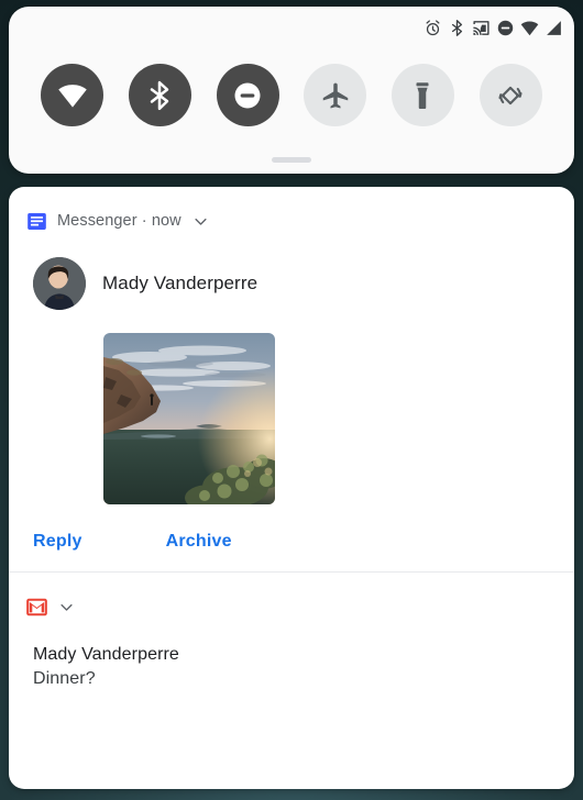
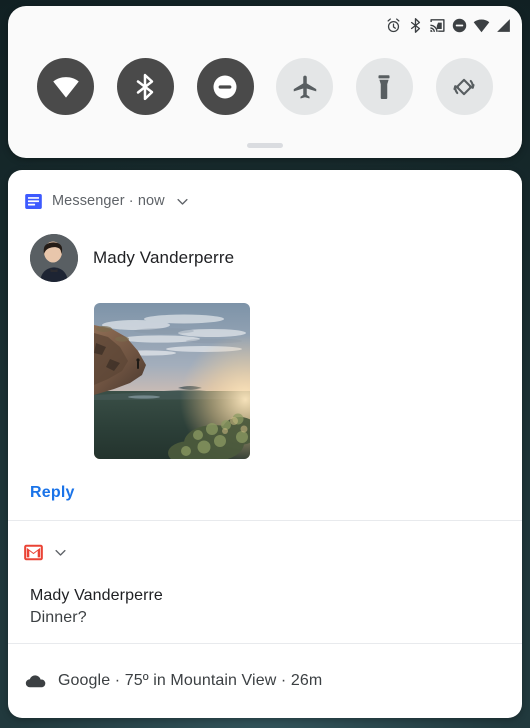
  Messenger · now
  Mady Vanderperre
  Reply
- Archive
  Mady Vanderperre
  Dinner?
+ Google · 75º in Mountain View · 26m
